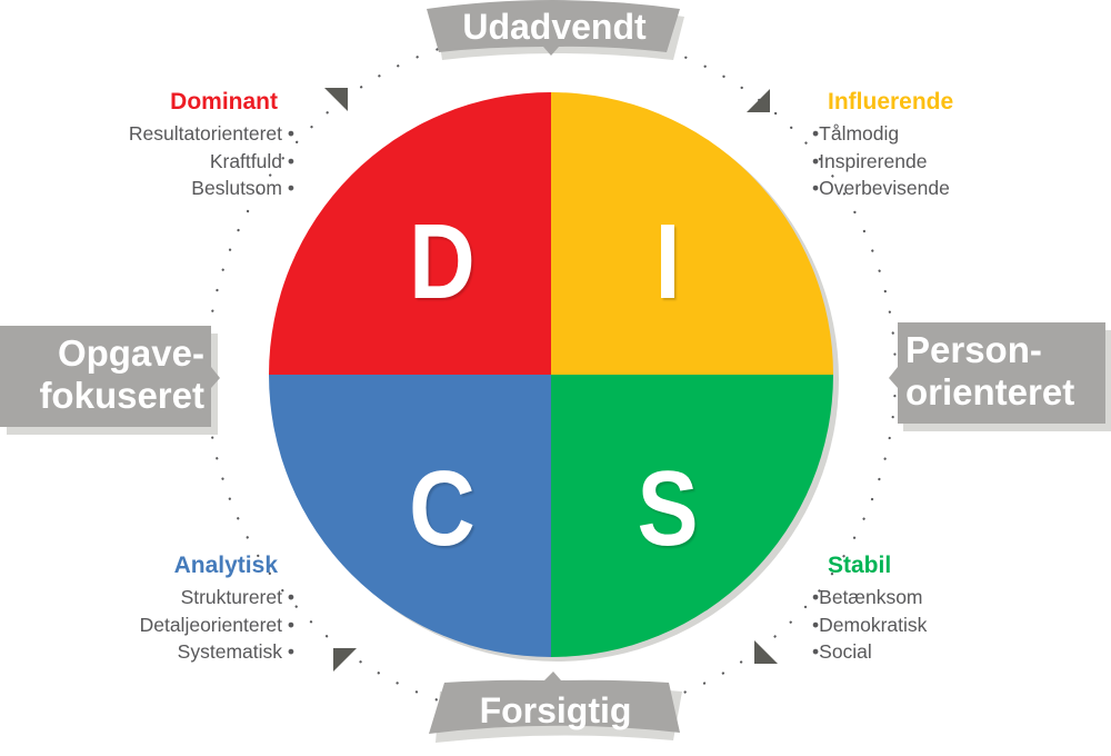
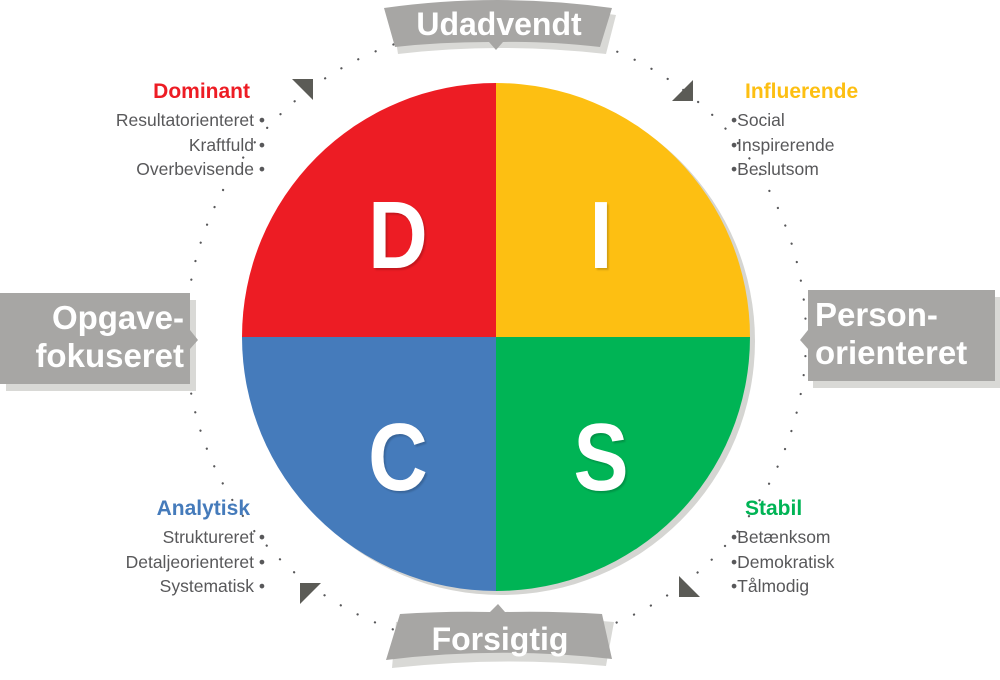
  Udadvendt
  Forsigtig
  Opgave-
  fokuseret
  Person-
  orienteret
  D
  I
  C
  S
  Dominant
  Resultatorienteret
  Kraftfuld
- Beslutsom
+ Overbevisende
  Influerende
- Tålmodig
+ Social
  Inspirerende
- Overbevisende
+ Beslutsom
  Analytisk
  Struktureret
  Detaljeorienteret
  Systematisk
  Stabil
  Betænksom
  Demokratisk
- Social
+ Tålmodig
